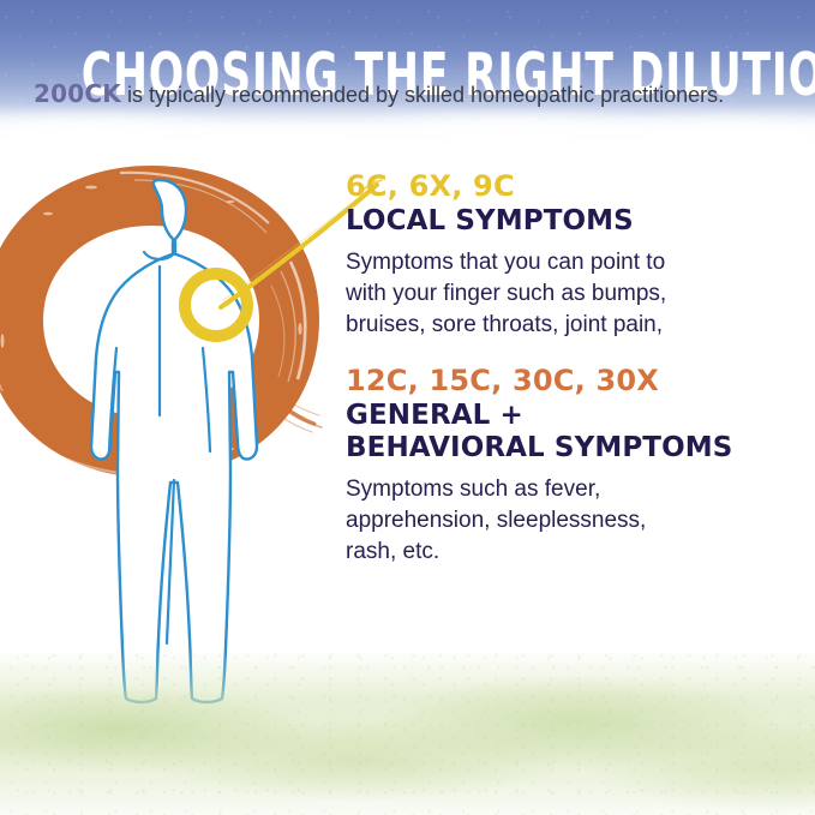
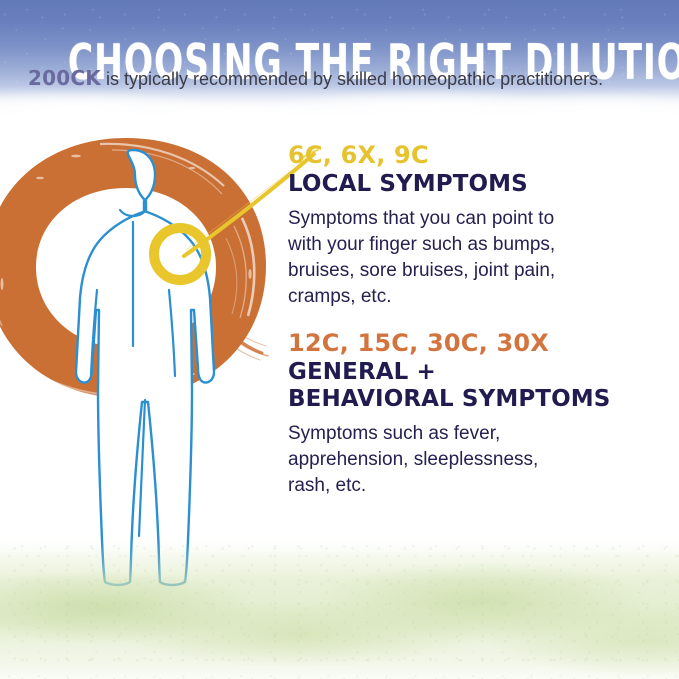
  CHOOSING THE RIGHT DILUTIO
  6C, 6X, 9C
  LOCAL SYMPTOMS
  Symptoms that you can point to
  with your finger such as bumps,
- bruises, sore throats, joint pain,
+ bruises, sore bruises, joint pain,
+ cramps, etc.
  12C, 15C, 30C, 30X
  GENERAL +
  BEHAVIORAL SYMPTOMS
  Symptoms such as fever,
  apprehension, sleeplessness,
  rash, etc.
  200CK is typically recommended by skilled homeopathic practitioners.
